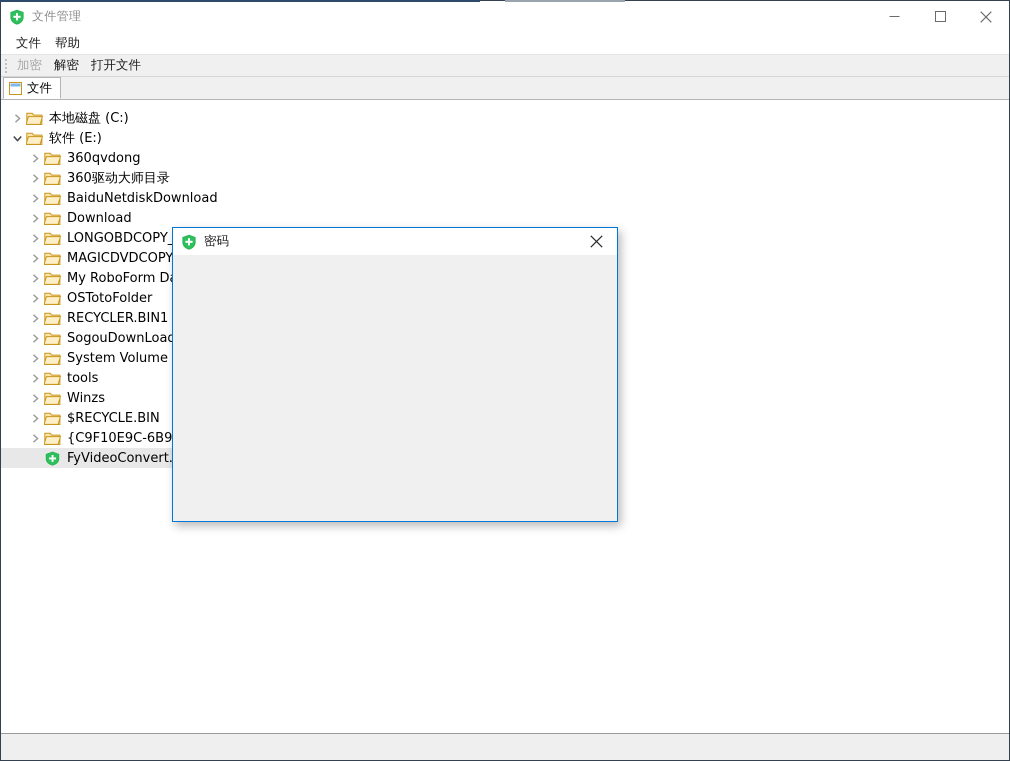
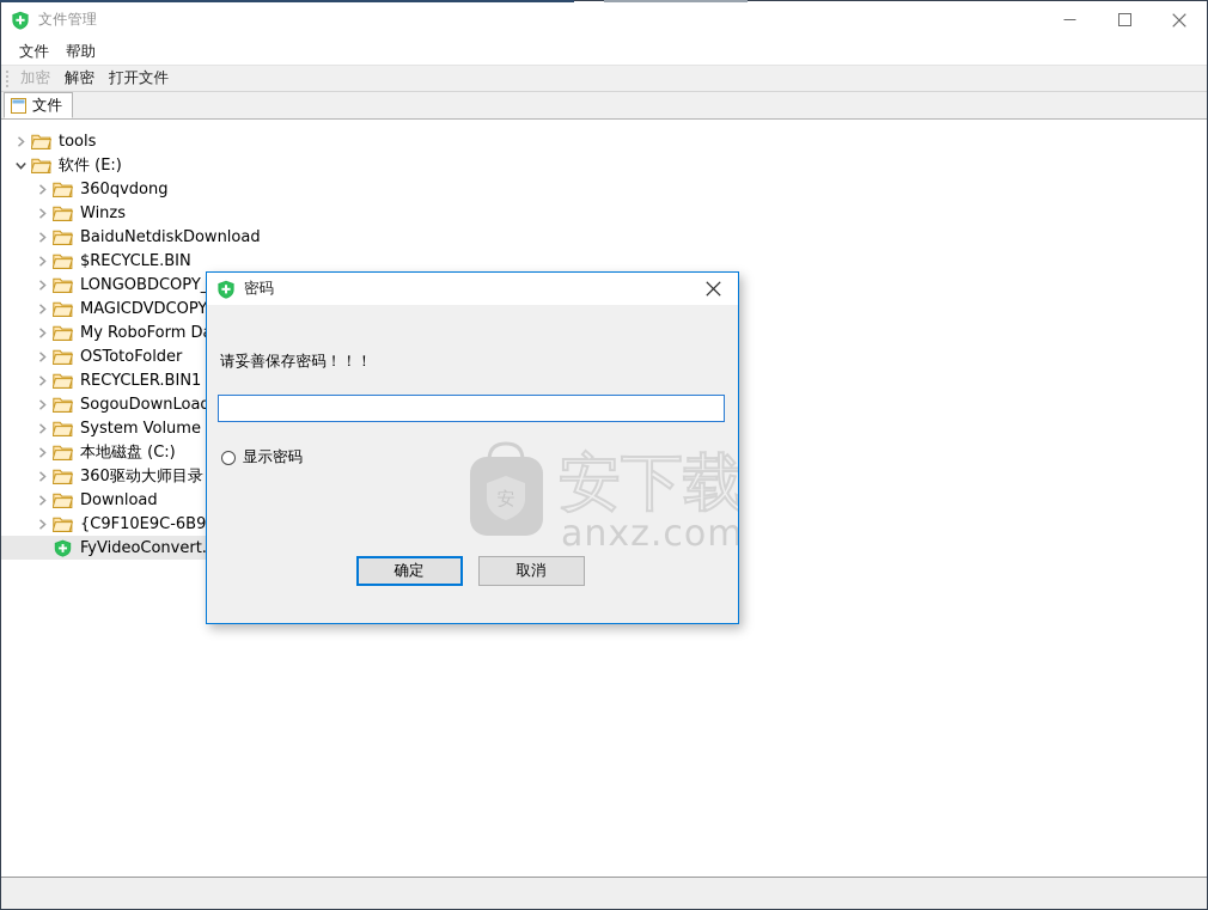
  文件管理
  文件
  帮助
  加密
  解密
  打开文件
  文件
- 本地磁盘 (C:)
+ tools
  软件 (E:)
  360qvdong
- 360驱动大师目录
+ Winzs
  BaiduNetdiskDownload
- Download
+ $RECYCLE.BIN
  LONGOBDCOPY
  MAGICDVDCOPY
  My RoboForm D
  OSTotoFolder
  RECYCLER.BIN1
  SogouDownLoa
  System Volume
- tools
+ 本地磁盘 (C:)
- Winzs
+ 360驱动大师目录
- $RECYCLE.BIN
+ Download
  {C9F10E9C-6B9
  FyVideoConvert.
  密码
+ 请妥善保存密码！！！
+ 显示密码
+ 安
+ 安下载
+ anxz.com
+ 确定
+ 取消
